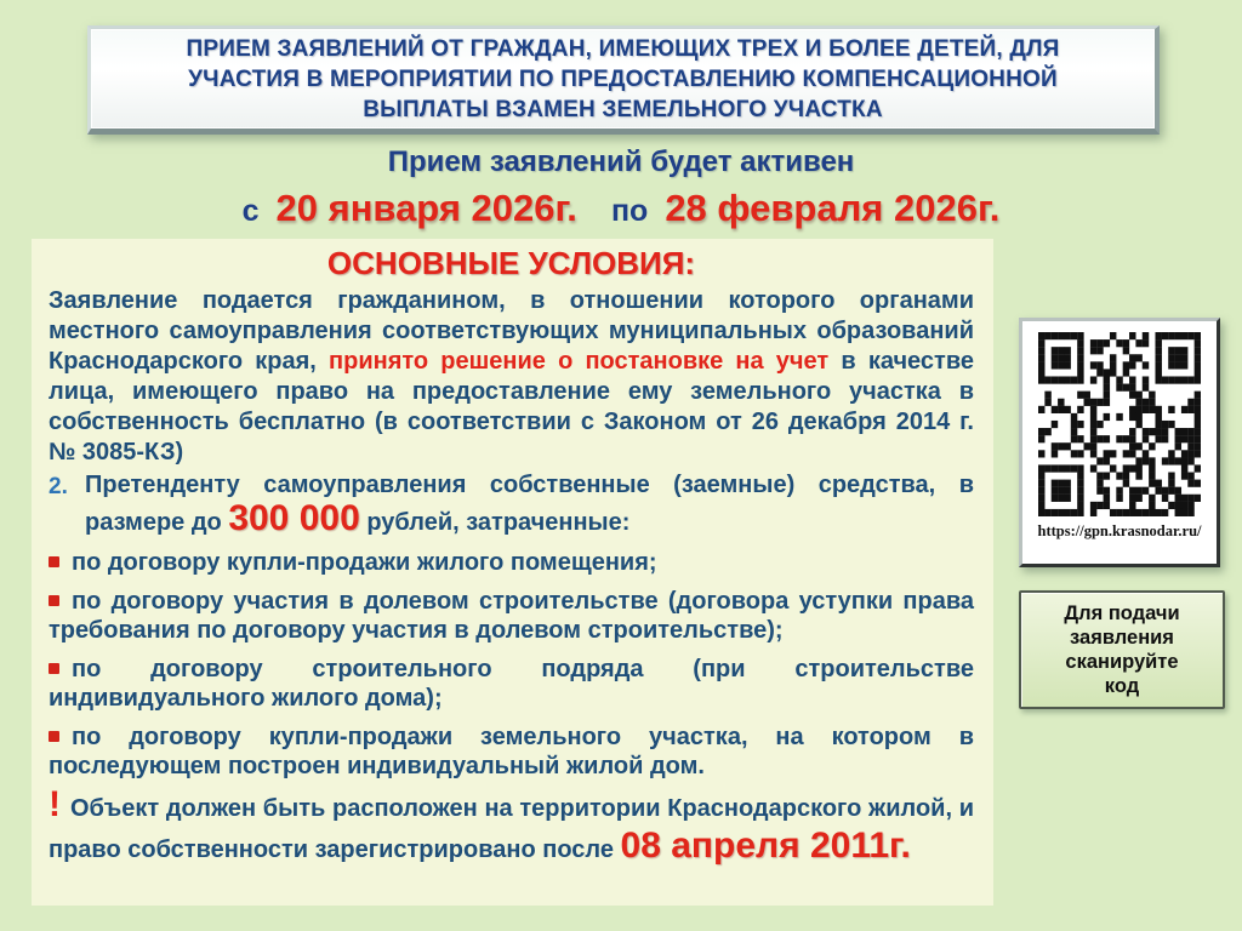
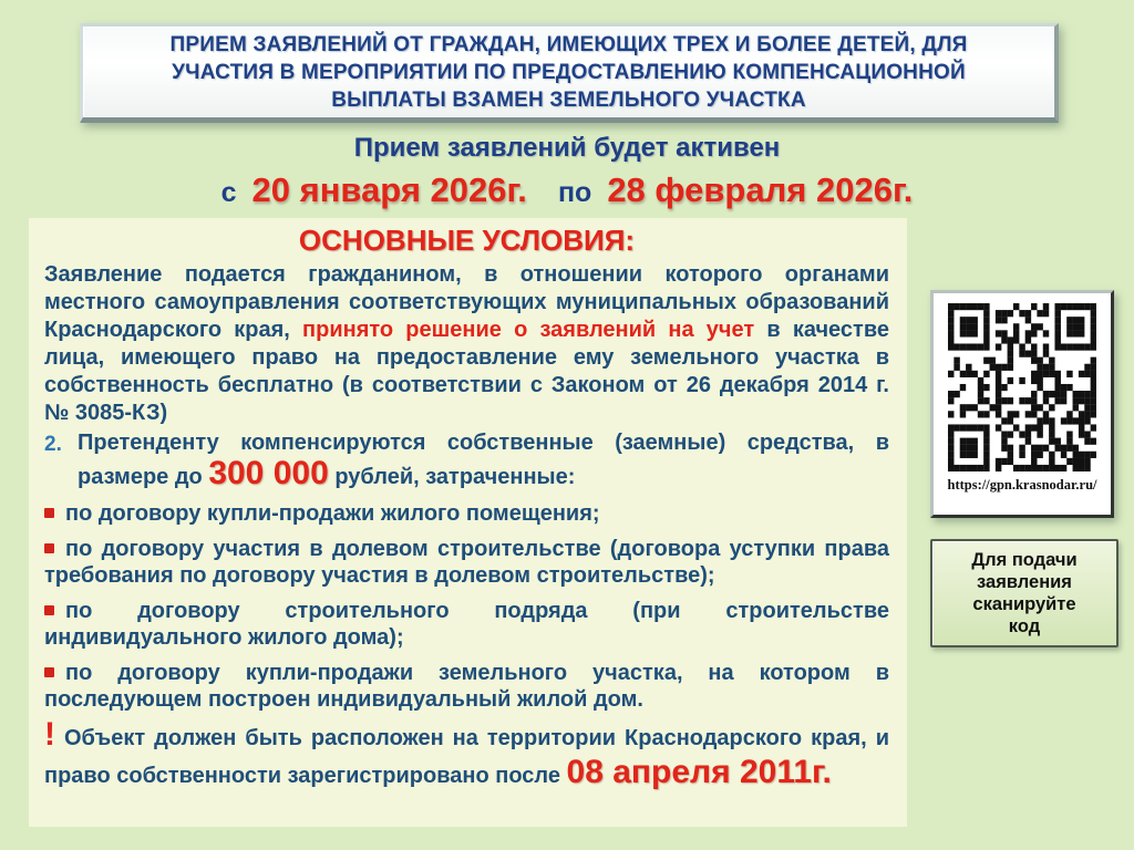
  ПРИЕМ ЗАЯВЛЕНИЙ ОТ ГРАЖДАН, ИМЕЮЩИХ ТРЕХ И БОЛЕЕ ДЕТЕЙ, ДЛЯ
  УЧАСТИЯ В МЕРОПРИЯТИИ ПО ПРЕДОСТАВЛЕНИЮ КОМПЕНСАЦИОННОЙ
  ВЫПЛАТЫ ВЗАМЕН ЗЕМЕЛЬНОГО УЧАСТКА
  Прием заявлений будет активен
  с 20 января 2026г. по 28 февраля 2026г.
  ОСНОВНЫЕ УСЛОВИЯ:
- Заявление подается гражданином, в отношении которого органами местного самоуправления соответствующих муниципальных образований Краснодарского края, принято решение о постановке на учет в качестве лица, имеющего право на предоставление ему земельного участка в собственность бесплатно (в соответствии с Законом от 26 декабря 2014 г. № 3085-КЗ)
+ Заявление подается гражданином, в отношении которого органами местного самоуправления соответствующих муниципальных образований Краснодарского края, принято решение о заявлений на учет в качестве лица, имеющего право на предоставление ему земельного участка в собственность бесплатно (в соответствии с Законом от 26 декабря 2014 г. № 3085-КЗ)
  2.
- Претенденту самоуправления собственные (заемные) средства, в размере до 300 000 рублей, затраченные:
+ Претенденту компенсируются собственные (заемные) средства, в размере до 300 000 рублей, затраченные:
  по договору купли-продажи жилого помещения;
  по договору участия в долевом строительстве (договора уступки права требования по договору участия в долевом строительстве);
  по договору строительного подряда (при строительстве индивидуального жилого дома);
  по договору купли-продажи земельного участка, на котором в последующем построен индивидуальный жилой дом.
- ! Объект должен быть расположен на территории Краснодарского жилой, и право собственности зарегистрировано после 08 апреля 2011г.
+ ! Объект должен быть расположен на территории Краснодарского края, и право собственности зарегистрировано после 08 апреля 2011г.
  https://gpn.krasnodar.ru/
  Для подачи
  заявления
  сканируйте
  код
